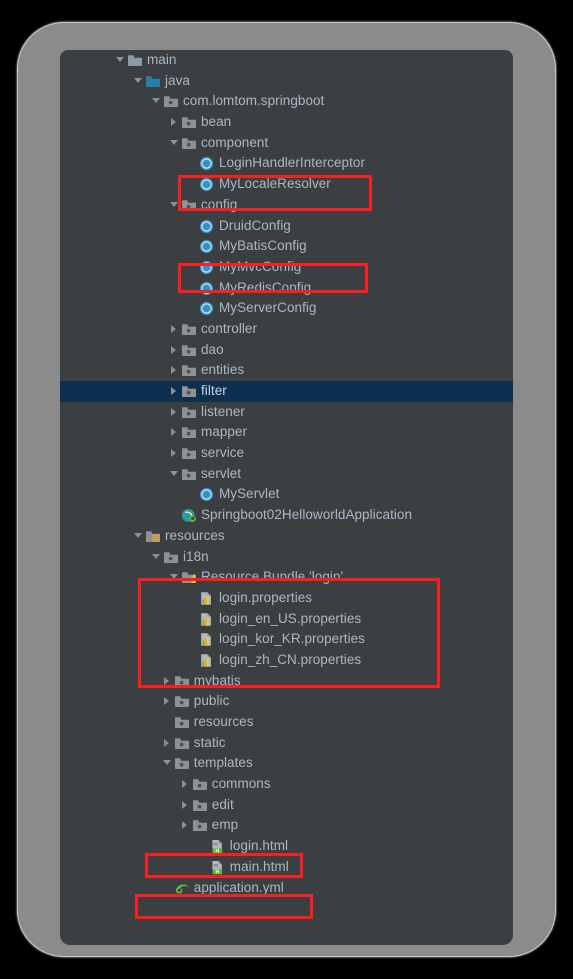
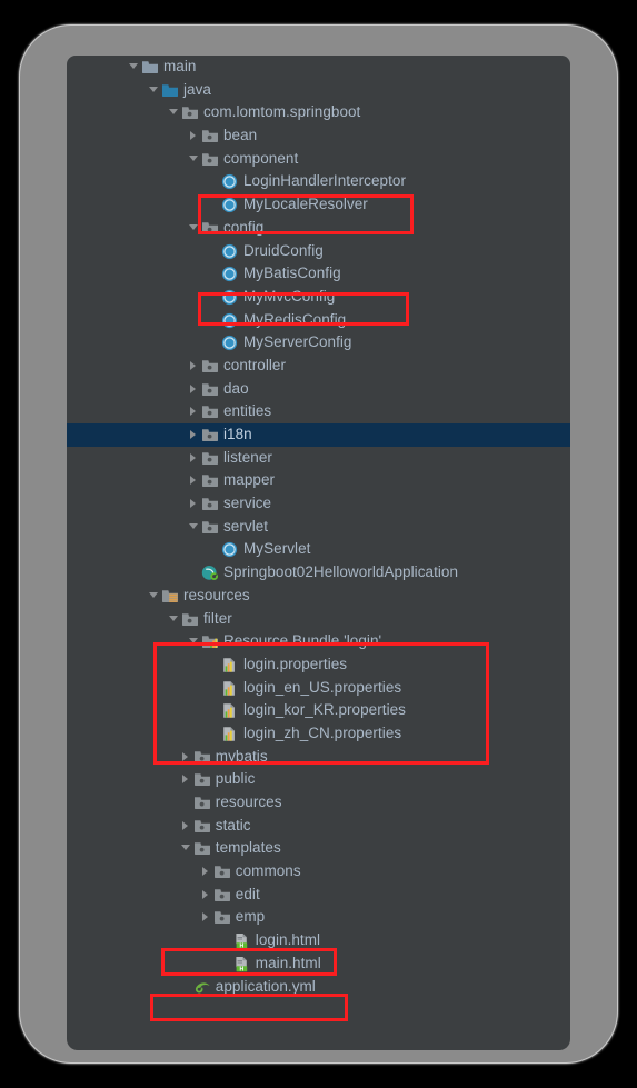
  main
  java
  com.lomtom.springboot
  bean
  component
  LoginHandlerInterceptor
  MyLocaleResolver
  config
  DruidConfig
  MyBatisConfig
  MyMvcConfig
  MyRedisConfig
  MyServerConfig
  controller
  dao
  entities
- filter
+ i18n
  listener
  mapper
  service
  servlet
  MyServlet
  Springboot02HelloworldApplication
  resources
- i18n
+ filter
  Resource Bundle 'login'
  login.properties
  login_en_US.properties
  login_kor_KR.properties
  login_zh_CN.properties
  mybatis
  public
  resources
  static
  templates
  commons
  edit
  emp
  login.html
  main.html
  application.yml
